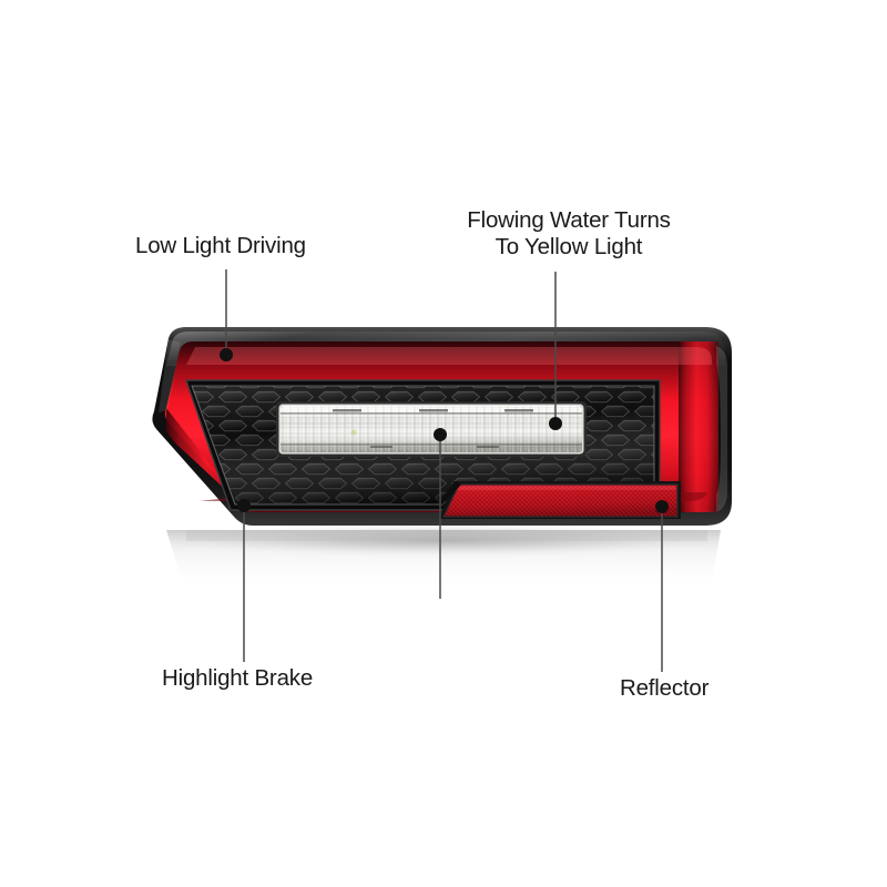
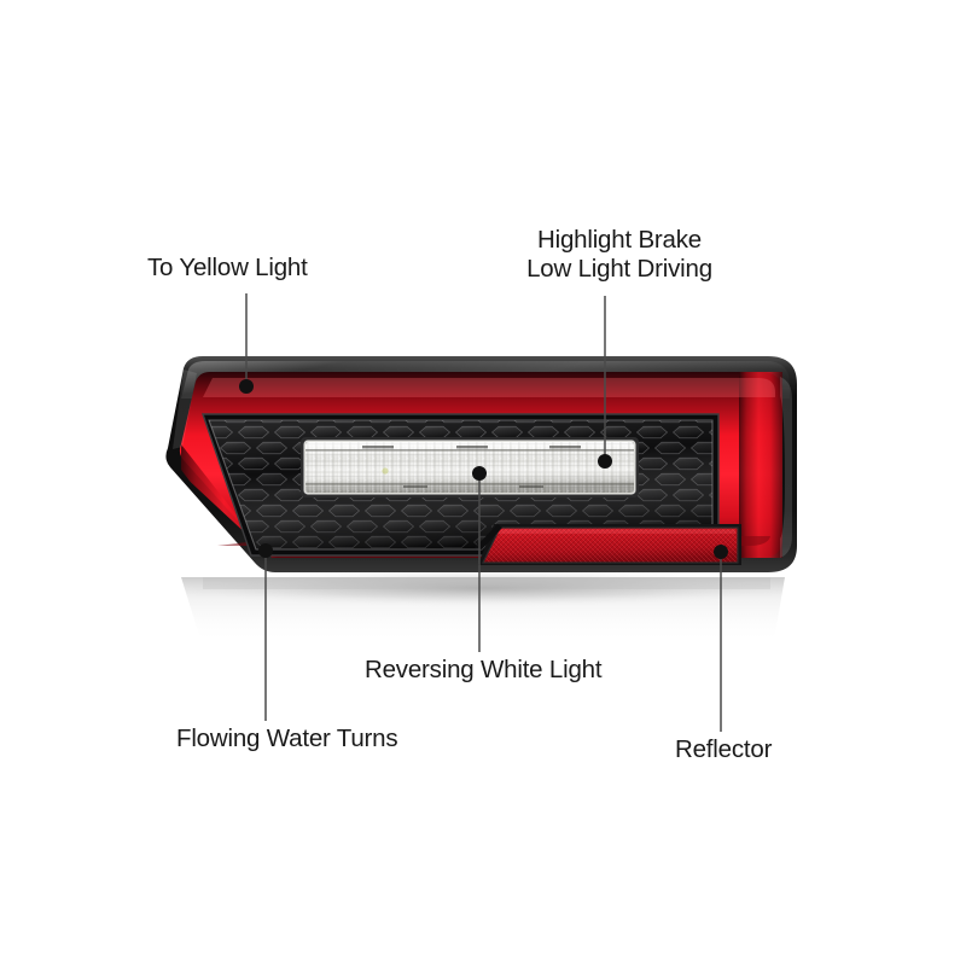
- Low Light Driving
+ To Yellow Light
- Flowing Water Turns
+ Highlight Brake
- To Yellow Light
+ Low Light Driving
+ Reversing White Light
- Highlight Brake
+ Flowing Water Turns
  Reflector
